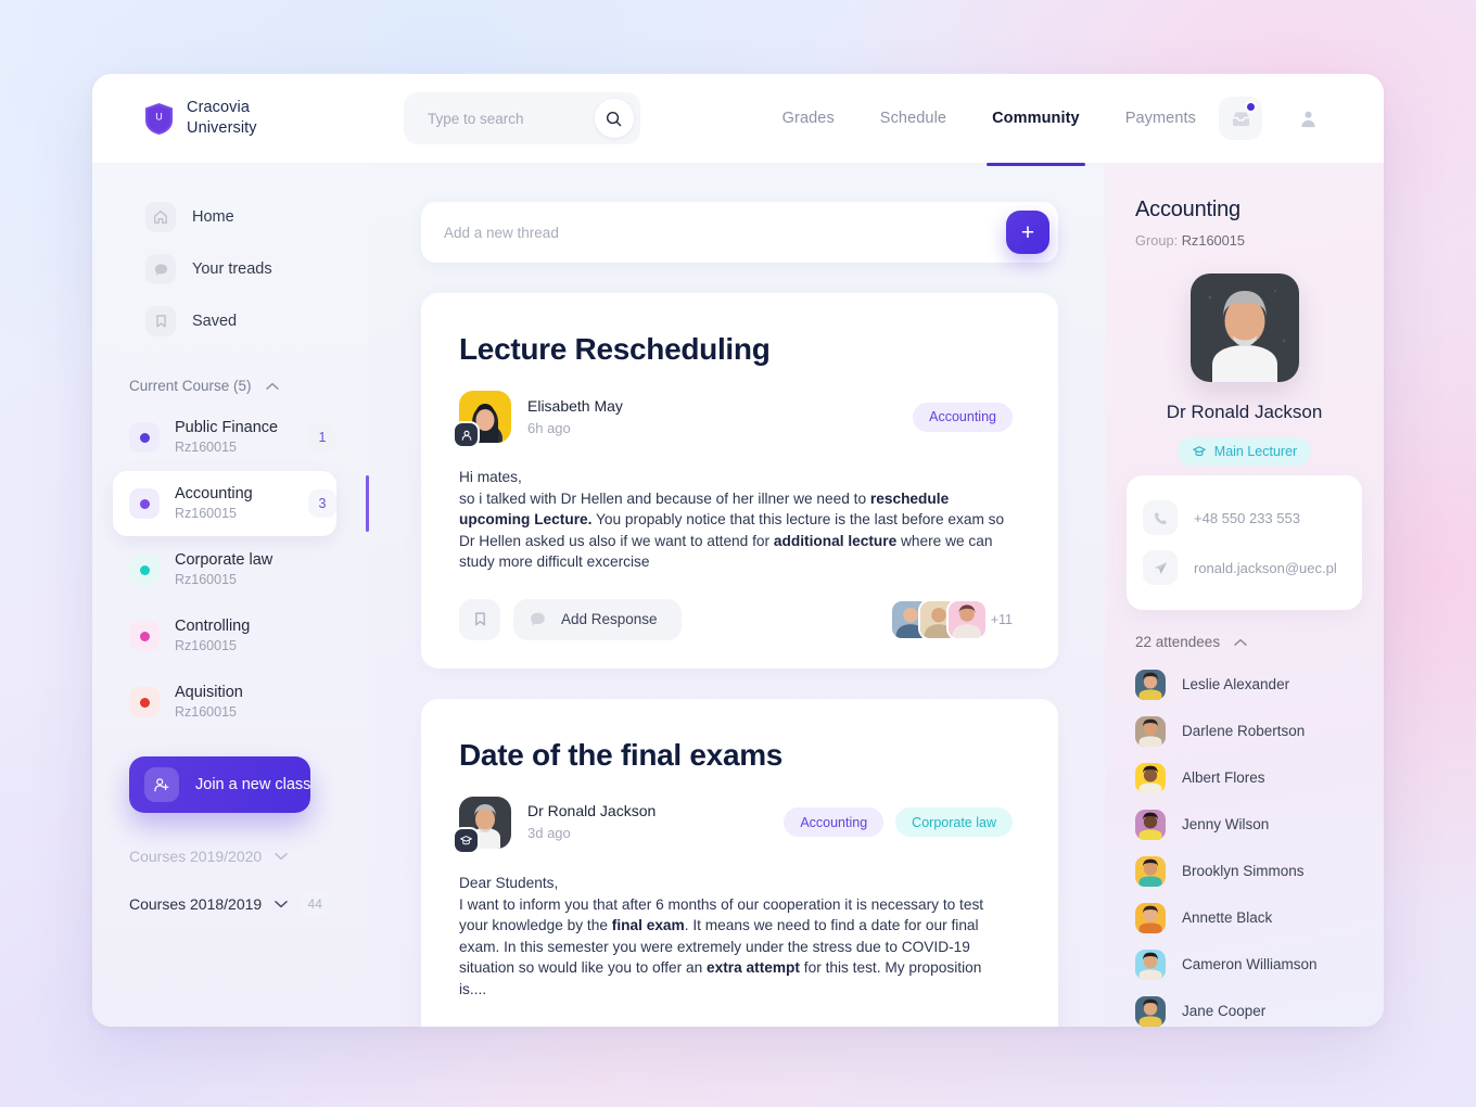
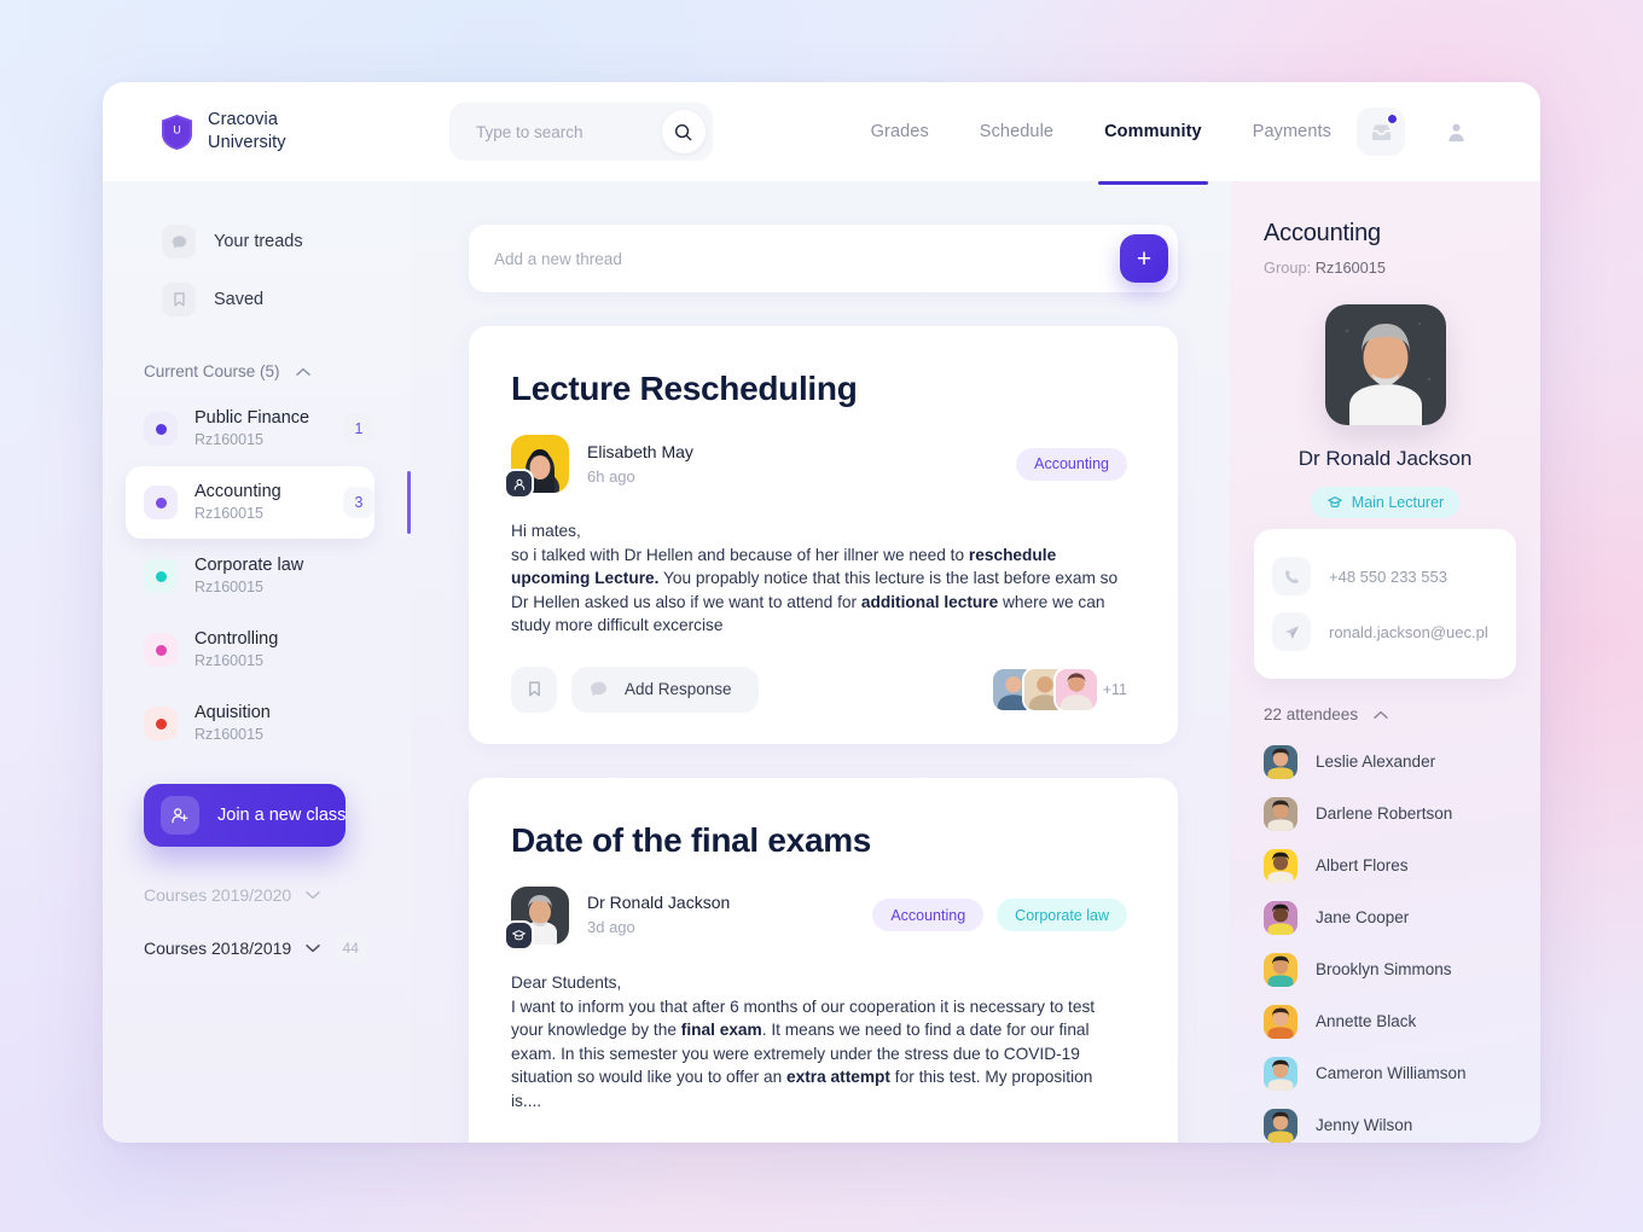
  U
  Cracovia
  University
  Type to search
  Grades
  Schedule
  Community
  Payments
- Home
  Your treads
  Saved
  Current Course (5)
  Public Finance Rz160015
  1
  Accounting Rz160015
  3
  Corporate law Rz160015
  Controlling Rz160015
  Aquisition Rz160015
  Join a new class
  Courses 2019/2020
  Courses 2018/2019
  44
  Add a new thread
  +
  Lecture Rescheduling
  Elisabeth May
  6h ago
  Accounting
  Hi mates,
  so i talked with Dr Hellen and because of her illner we need to reschedule upcoming Lecture. You propably notice that this lecture is the last before exam so Dr Hellen asked us also if we want to attend for additional lecture where we can study more difficult excercise
  Add Response
  +11
  Date of the final exams
  Dr Ronald Jackson
  3d ago
  Accounting
  Corporate law
  Dear Students,
  I want to inform you that after 6 months of our cooperation it is necessary to test your knowledge by the final exam. It means we need to find a date for our final exam. In this semester you were extremely under the stress due to COVID-19 situation so would like you to offer an extra attempt for this test. My proposition is....
  Accounting
  Group: Rz160015
  Dr Ronald Jackson
  Main Lecturer
  +48 550 233 553
  ronald.jackson@uec.pl
  22 attendees
  Leslie Alexander
  Darlene Robertson
  Albert Flores
- Jenny Wilson
+ Jane Cooper
  Brooklyn Simmons
  Annette Black
  Cameron Williamson
- Jane Cooper
+ Jenny Wilson
